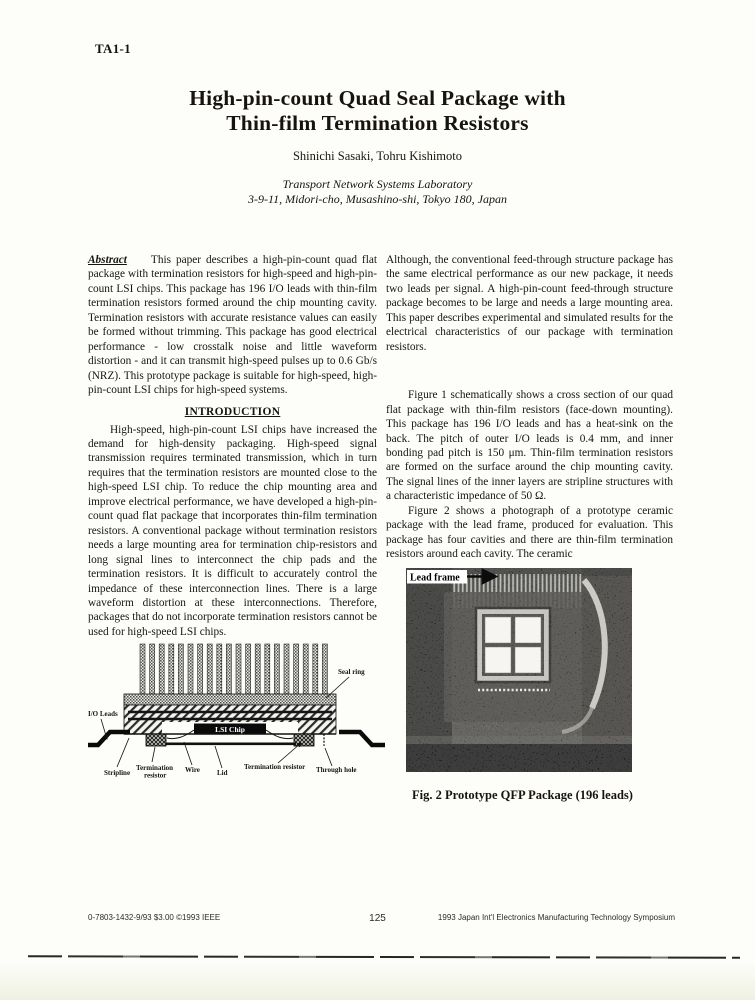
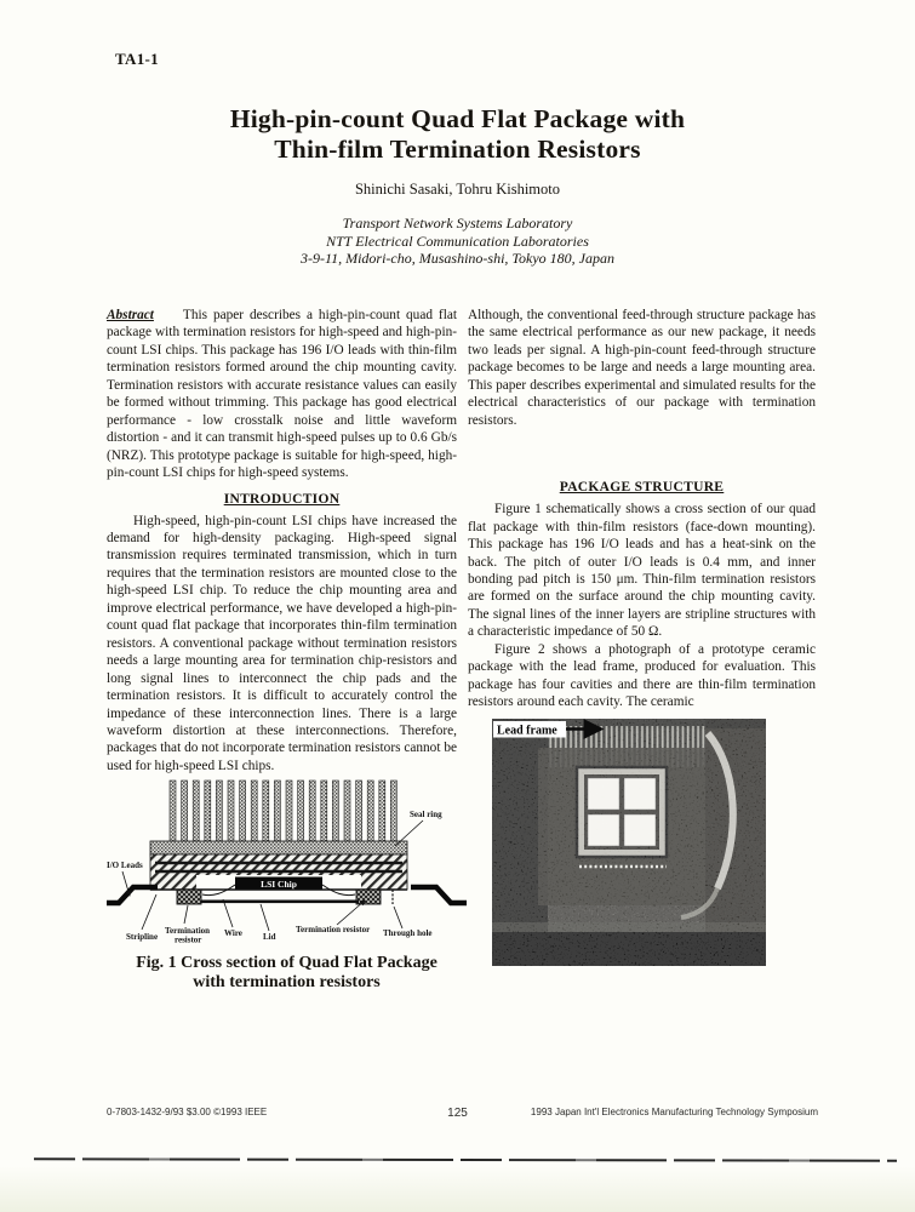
  TA1-1
- High-pin-count Quad Seal Package with
+ High-pin-count Quad Flat Package with
  Thin-film Termination Resistors
  Shinichi Sasaki, Tohru Kishimoto
  Transport Network Systems Laboratory
+ NTT Electrical Communication Laboratories
  3-9-11, Midori-cho, Musashino-shi, Tokyo 180, Japan
  Abstract This paper describes a high-pin-count quad flat package with termination resistors for high-speed and high-pin-count LSI chips. This package has 196 I/O leads with thin-film termination resistors formed around the chip mounting cavity. Termination resistors with accurate resistance values can easily be formed without trimming. This package has good electrical performance - low crosstalk noise and little waveform distortion - and it can transmit high-speed pulses up to 0.6 Gb/s (NRZ). This prototype package is suitable for high-speed, high-pin-count LSI chips for high-speed systems.
  INTRODUCTION
  High-speed, high-pin-count LSI chips have increased the demand for high-density packaging. High-speed signal transmission requires terminated transmission, which in turn requires that the termination resistors are mounted close to the high-speed LSI chip. To reduce the chip mounting area and improve electrical performance, we have developed a high-pin-count quad flat package that incorporates thin-film termination resistors. A conventional package without termination resistors needs a large mounting area for termination chip-resistors and long signal lines to interconnect the chip pads and the termination resistors. It is difficult to accurately control the impedance of these interconnection lines. There is a large waveform distortion at these interconnections. Therefore, packages that do not incorporate termination resistors cannot be used for high-speed LSI chips.
  LSI Chip
  Seal ring
  I/O Leads
  Stripline
  Termination
  resistor
  Wire
  Lid
  Termination resistor
  Through hole
+ Fig. 1 Cross section of Quad Flat Package
+ with termination resistors
  Although, the conventional feed-through structure package has the same electrical performance as our new package, it needs two leads per signal. A high-pin-count feed-through structure package becomes to be large and needs a large mounting area. This paper describes experimental and simulated results for the electrical characteristics of our package with termination resistors.
+ PACKAGE STRUCTURE
  Figure 1 schematically shows a cross section of our quad flat package with thin-film resistors (face-down mounting). This package has 196 I/O leads and has a heat-sink on the back. The pitch of outer I/O leads is 0.4 mm, and inner bonding pad pitch is 150 μm. Thin-film termination resistors are formed on the surface around the chip mounting cavity. The signal lines of the inner layers are stripline structures with a characteristic impedance of 50 Ω.
  Figure 2 shows a photograph of a prototype ceramic package with the lead frame, produced for evaluation. This package has four cavities and there are thin-film termination resistors around each cavity. The ceramic
  Lead frame
- Fig. 2 Prototype QFP Package (196 leads)
  0-7803-1432-9/93 $3.00 ©1993 IEEE
  125
  1993 Japan Int'l Electronics Manufacturing Technology Symposium
